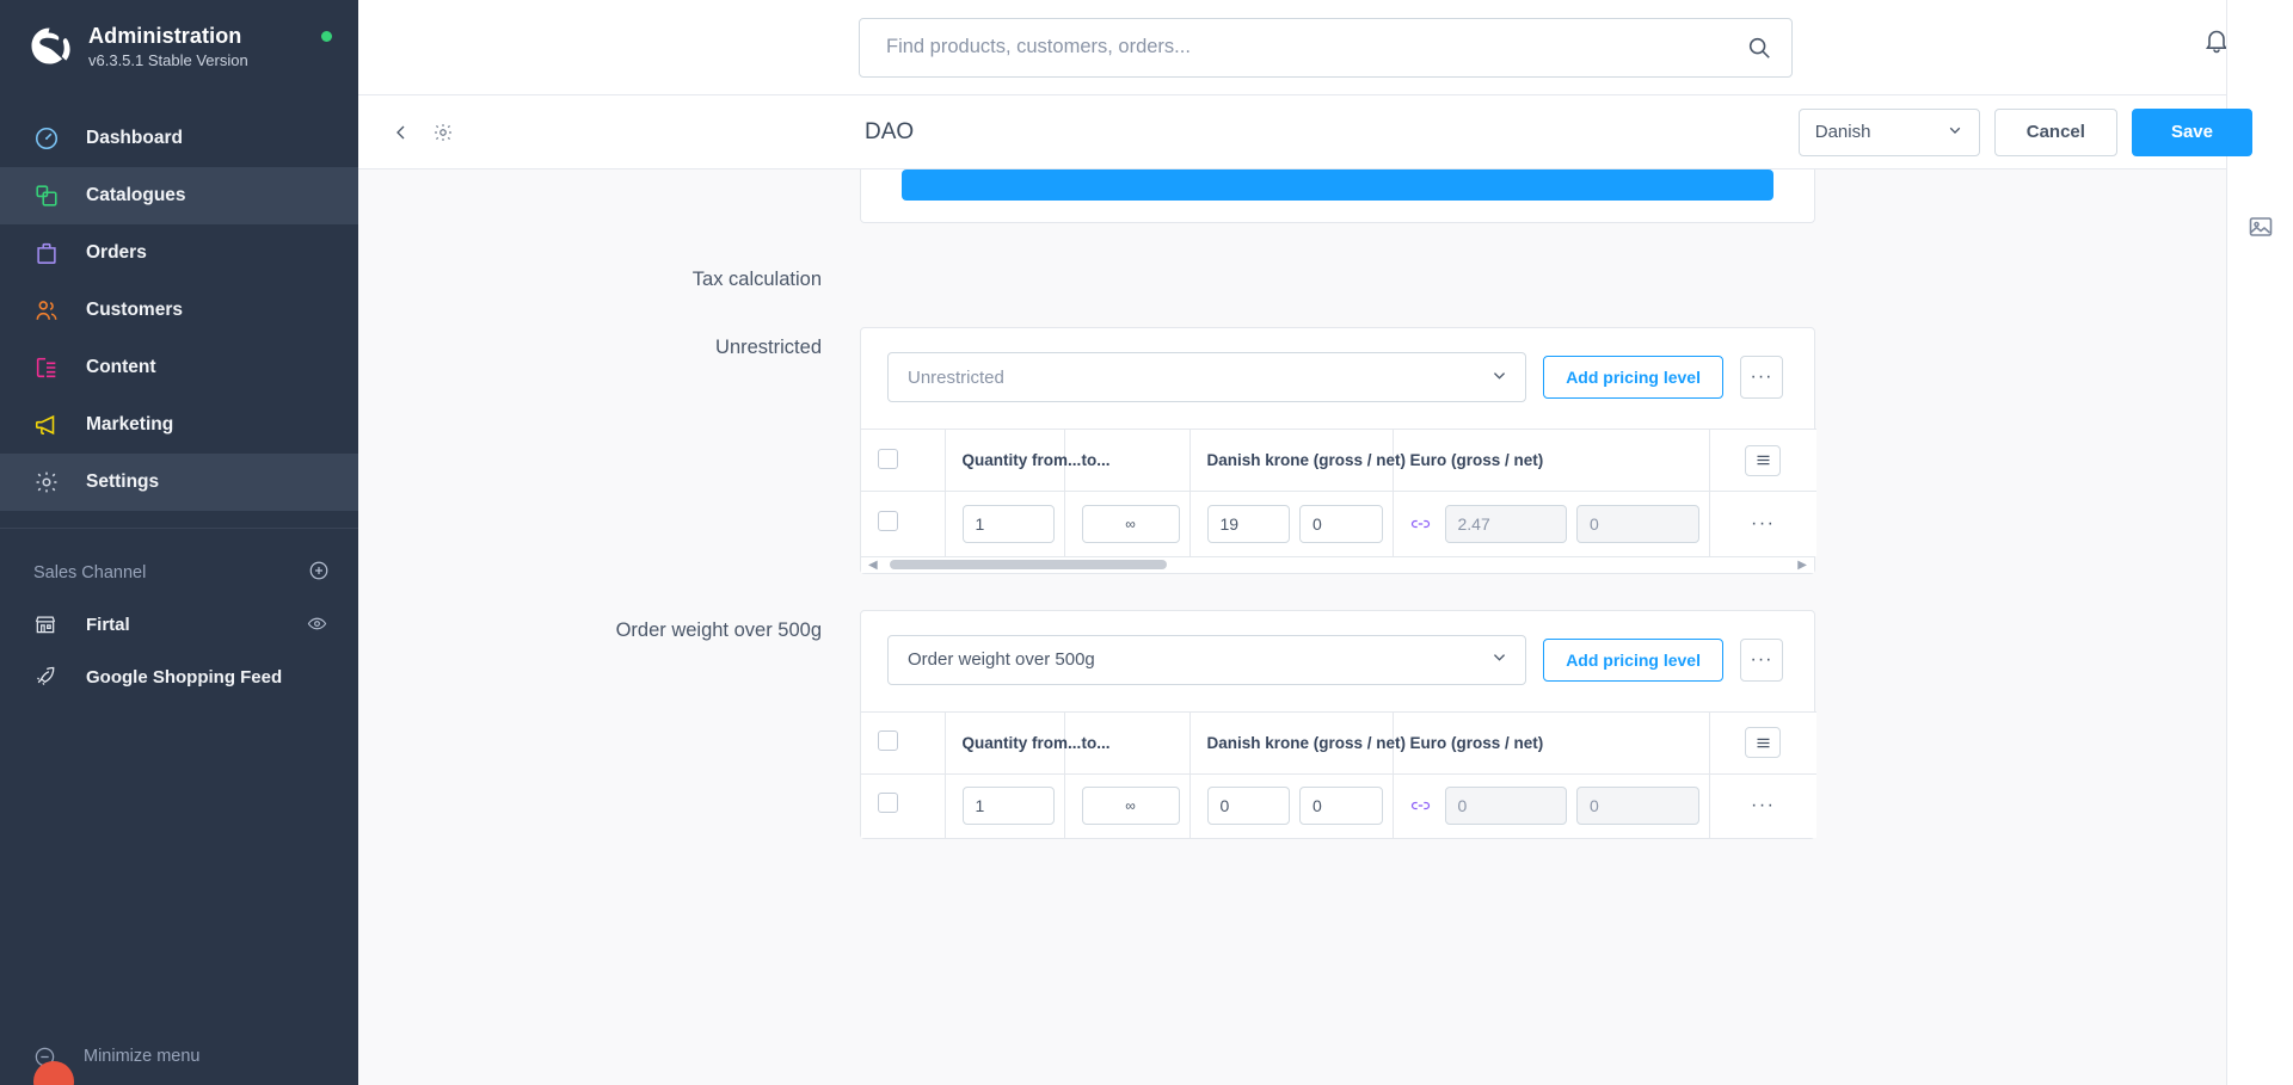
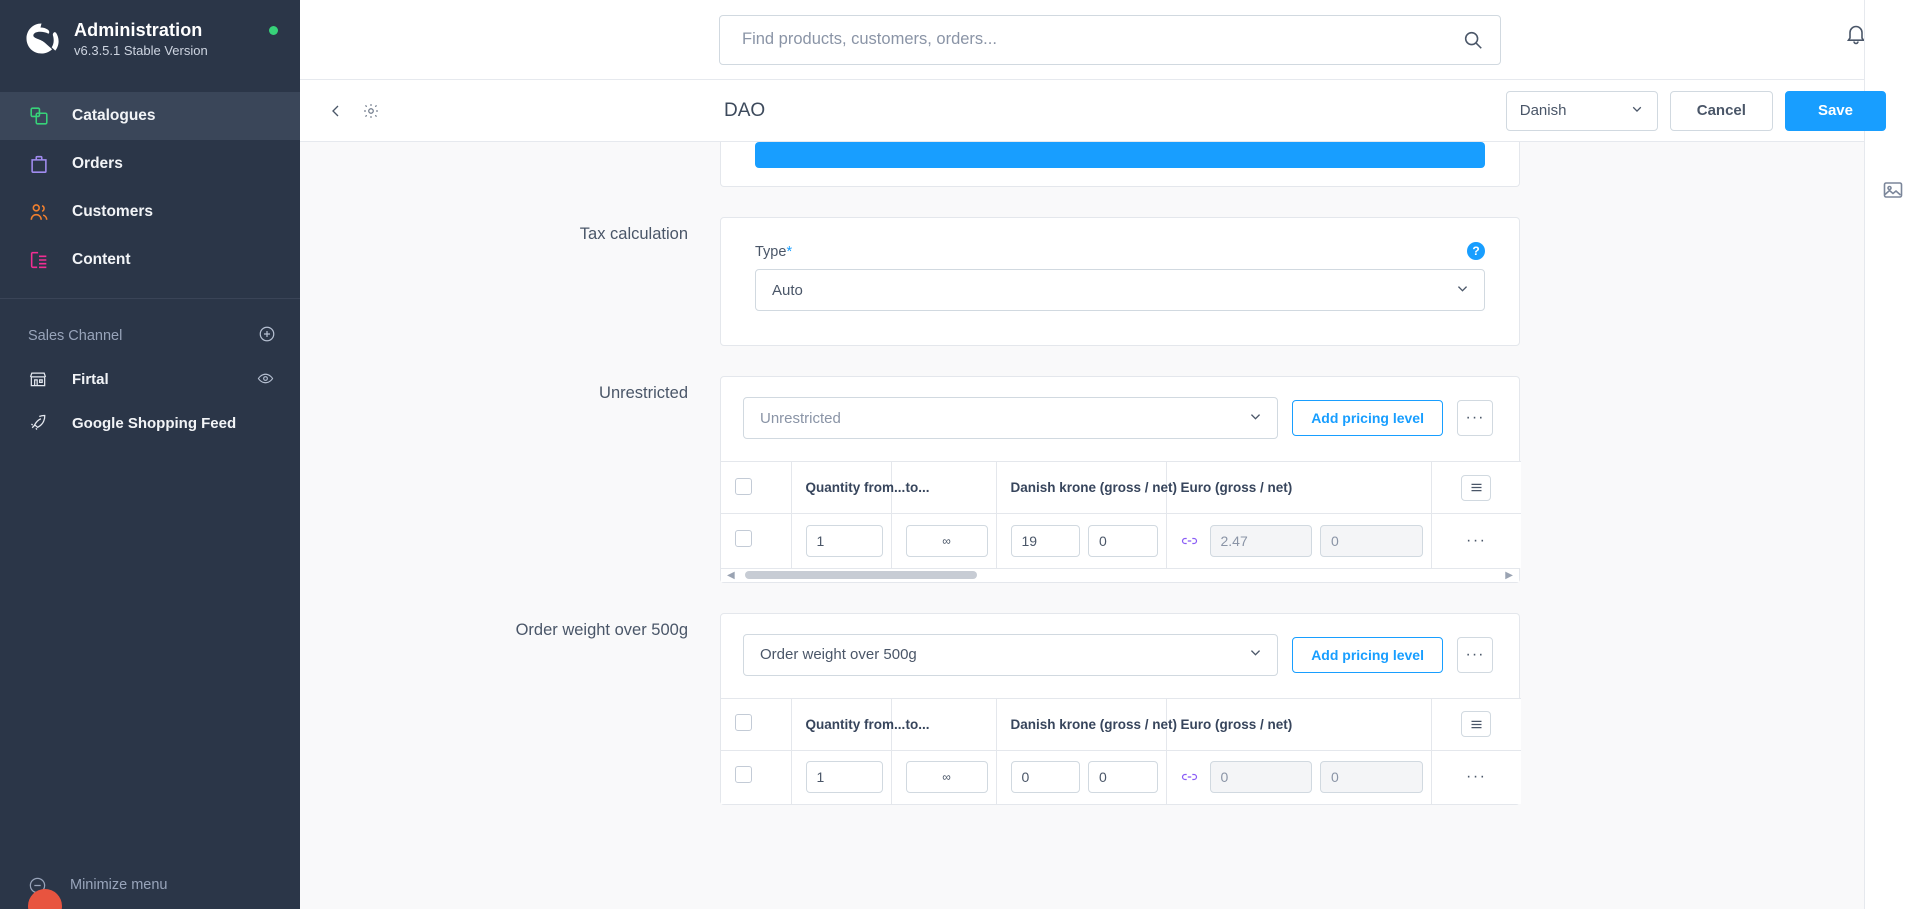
  Administration
  v6.3.5.1 Stable Version
- Dashboard
  Catalogues
  Orders
  Customers
  Content
- Marketing
- Settings
  Sales Channel
  Firtal
  Google Shopping Feed
  Minimize menu
  Find products, customers, orders...
  DAO
  Danish
  Cancel
  Save
  Tax calculation
+ Type*
+ ?
+ Auto
  Unrestricted
  Unrestricted
  Add pricing level
  ···
  	Quantity from...	to...	Danish krone (gross / net)	Euro (gross / net)
  	1	∞	19 0	2.47 0	···
  ◀
  ▶
  Order weight over 500g
  Order weight over 500g
  Add pricing level
  ···
  	Quantity from...	to...	Danish krone (gross / net)	Euro (gross / net)
  	1	∞	0 0	0 0	···
